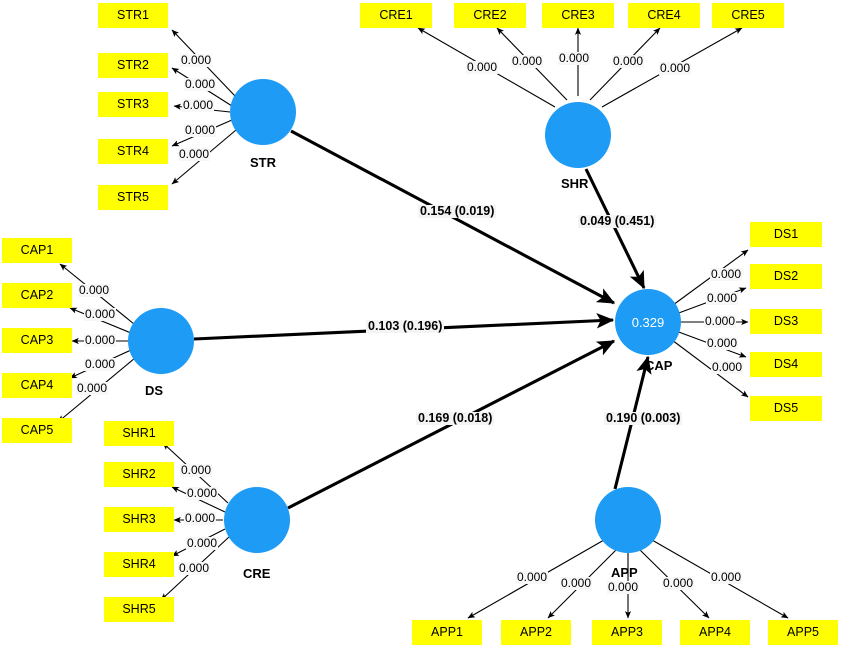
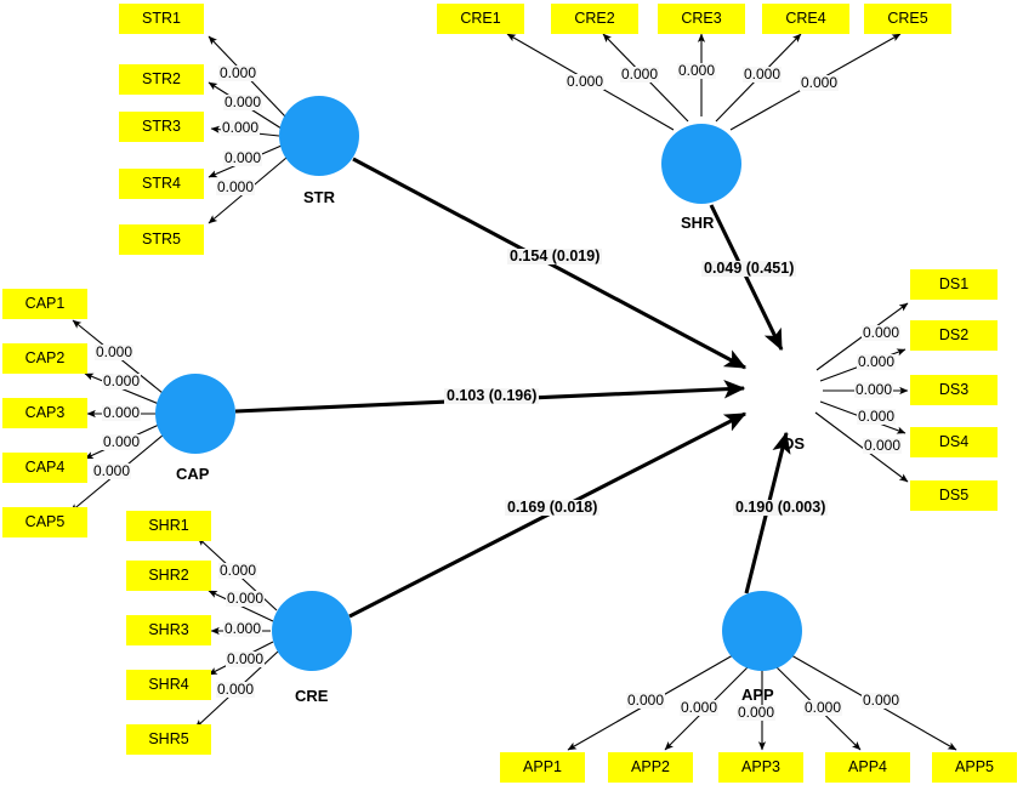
  STR1
  STR2
  STR3
  STR4
  STR5
  STR
  0.000
  0.000
  0.000
  0.000
  0.000
  CRE1
  CRE2
  CRE3
  CRE4
  CRE5
  SHR
  0.000
  0.000
  0.000
  0.000
  0.000
  CAP1
  CAP2
  CAP3
  CAP4
  CAP5
- DS
+ CAP
  0.000
  0.000
  0.000
  0.000
  0.000
  SHR1
  SHR2
  SHR3
  SHR4
  SHR5
  CRE
  0.000
  0.000
  0.000
  0.000
  0.000
  APP1
  APP2
  APP3
  APP4
  APP5
  APP
  0.000
  0.000
  0.000
  0.000
  0.000
  DS1
  DS2
  DS3
  DS4
  DS5
- 0.329
- CAP
+ DS
  0.000
  0.000
  0.000
  0.000
  0.000
  0.154 (0.019)
  0.049 (0.451)
  0.103 (0.196)
  0.169 (0.018)
  0.190 (0.003)
